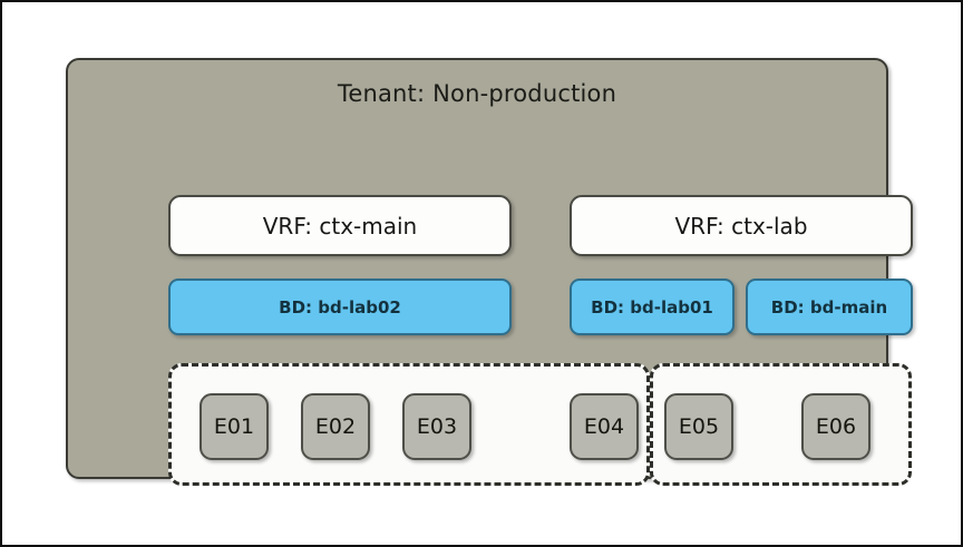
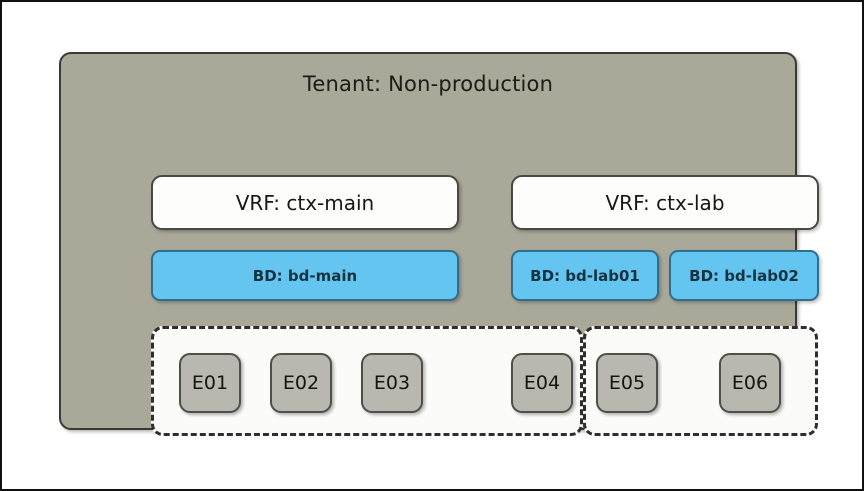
  Tenant: Non-production
  VRF: ctx-main
  VRF: ctx-lab
- BD: bd-lab02
+ BD: bd-main
  BD: bd-lab01
- BD: bd-main
+ BD: bd-lab02
  E01
  E02
  E03
  E04
  E05
  E06
